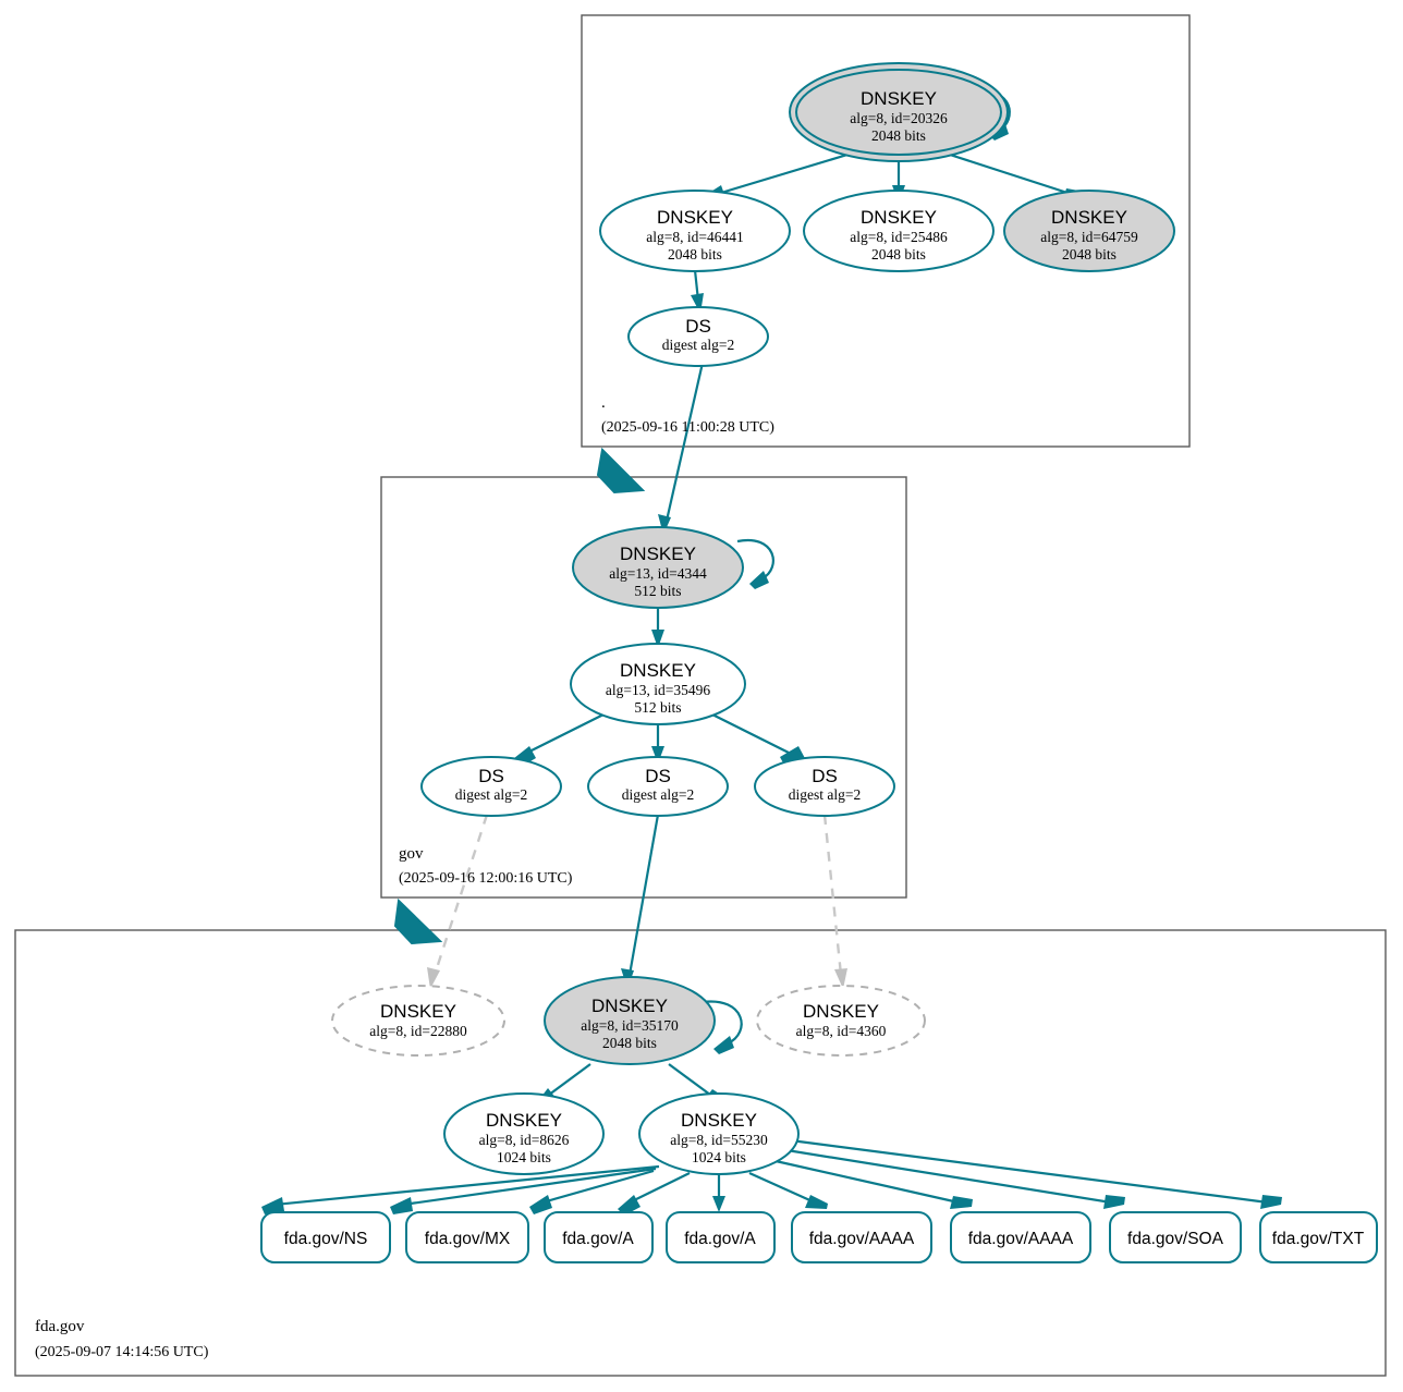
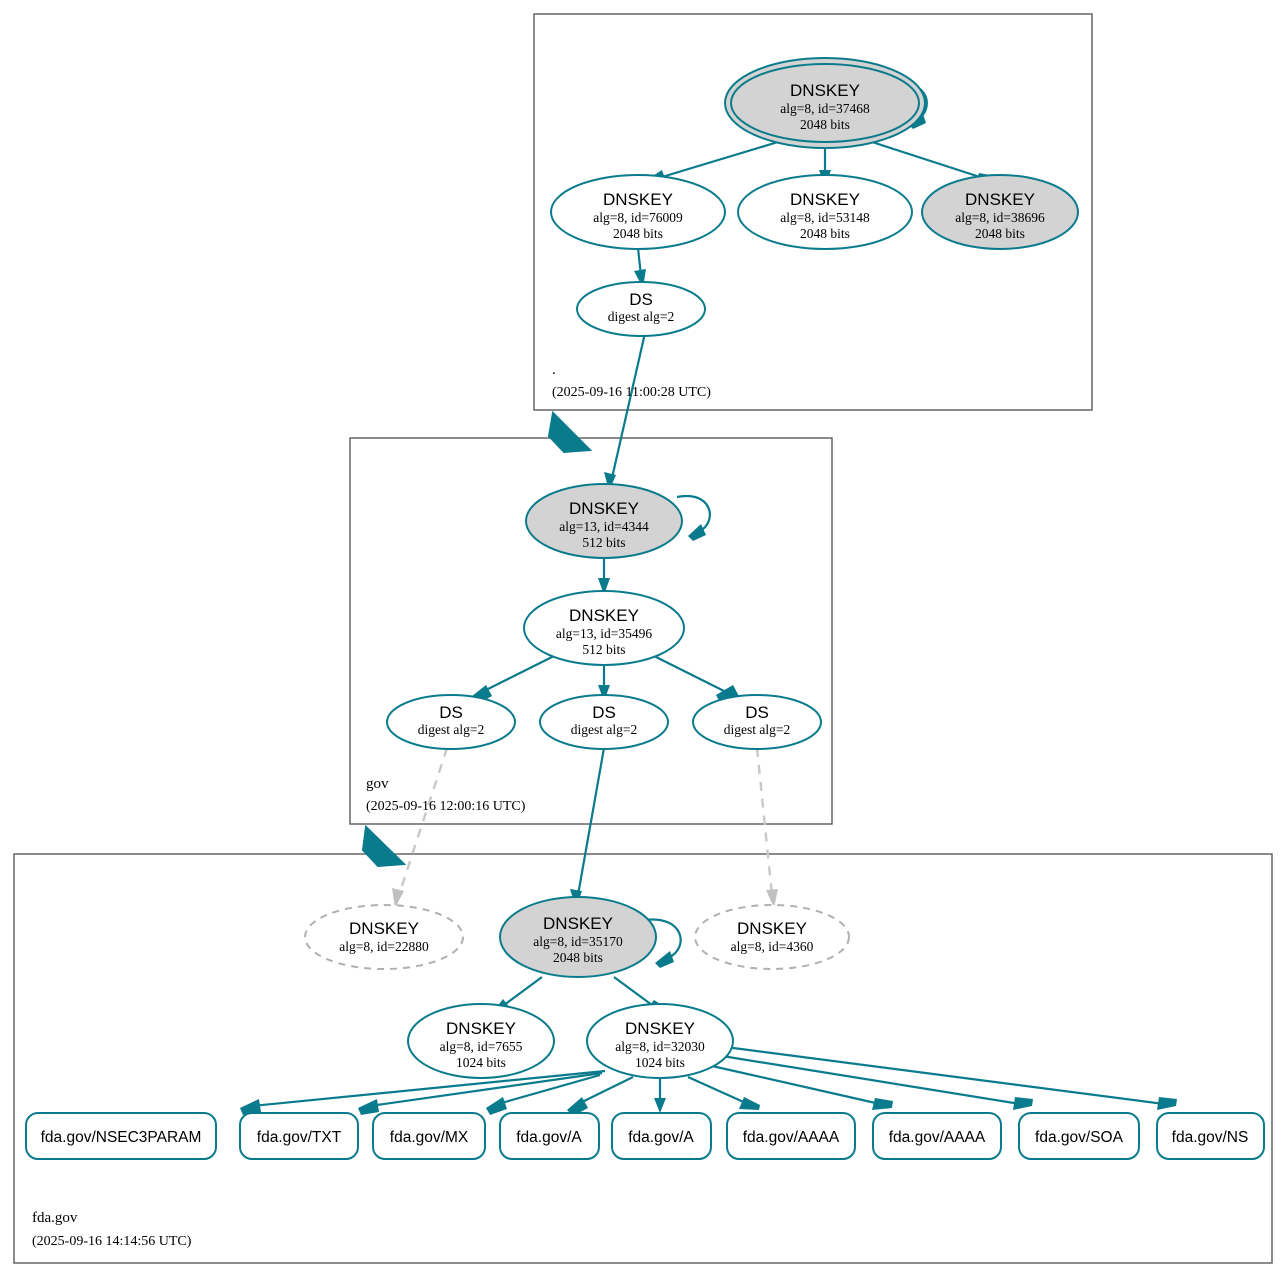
  DNSKEY
- alg=8, id=20326
+ alg=8, id=37468
  2048 bits
  DNSKEY
- alg=8, id=46441
+ alg=8, id=76009
  2048 bits
  DNSKEY
- alg=8, id=25486
+ alg=8, id=53148
  2048 bits
  DNSKEY
- alg=8, id=64759
+ alg=8, id=38696
  2048 bits
  DS
  digest alg=2
  .
  (2025-09-16 11:00:28 UTC)
  DNSKEY
  alg=13, id=4344
  512 bits
  DNSKEY
  alg=13, id=35496
  512 bits
  DS
  digest alg=2
  DS
  digest alg=2
  DS
  digest alg=2
  gov
  (2025-09-16 12:00:16 UTC)
  DNSKEY
  alg=8, id=22880
  DNSKEY
  alg=8, id=35170
  2048 bits
  DNSKEY
  alg=8, id=4360
  DNSKEY
- alg=8, id=8626
+ alg=8, id=7655
  1024 bits
  DNSKEY
- alg=8, id=55230
+ alg=8, id=32030
  1024 bits
+ fda.gov/NSEC3PARAM
- fda.gov/NS
+ fda.gov/TXT
  fda.gov/MX
  fda.gov/A
  fda.gov/A
  fda.gov/AAAA
  fda.gov/AAAA
  fda.gov/SOA
- fda.gov/TXT
+ fda.gov/NS
  fda.gov
- (2025-09-07 14:14:56 UTC)
+ (2025-09-16 14:14:56 UTC)
